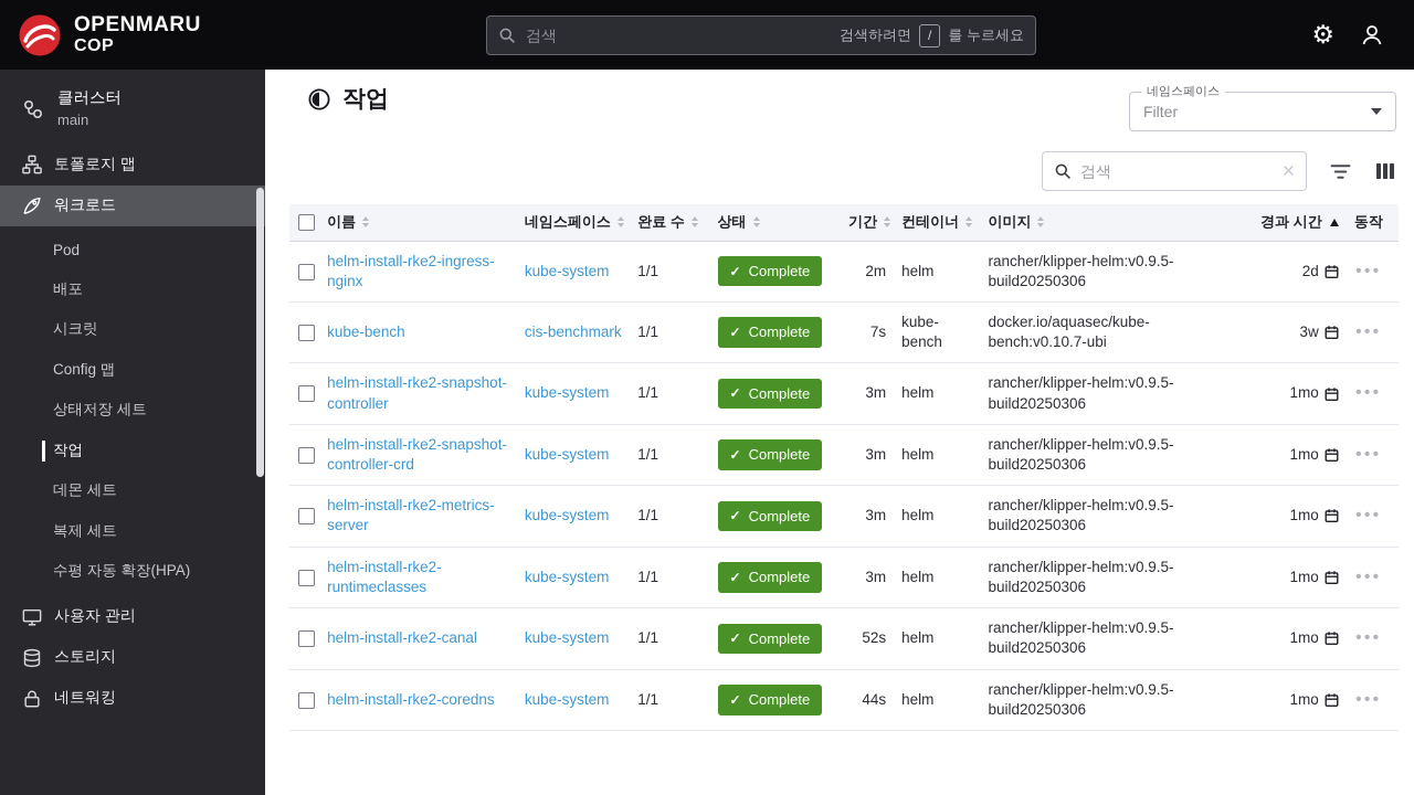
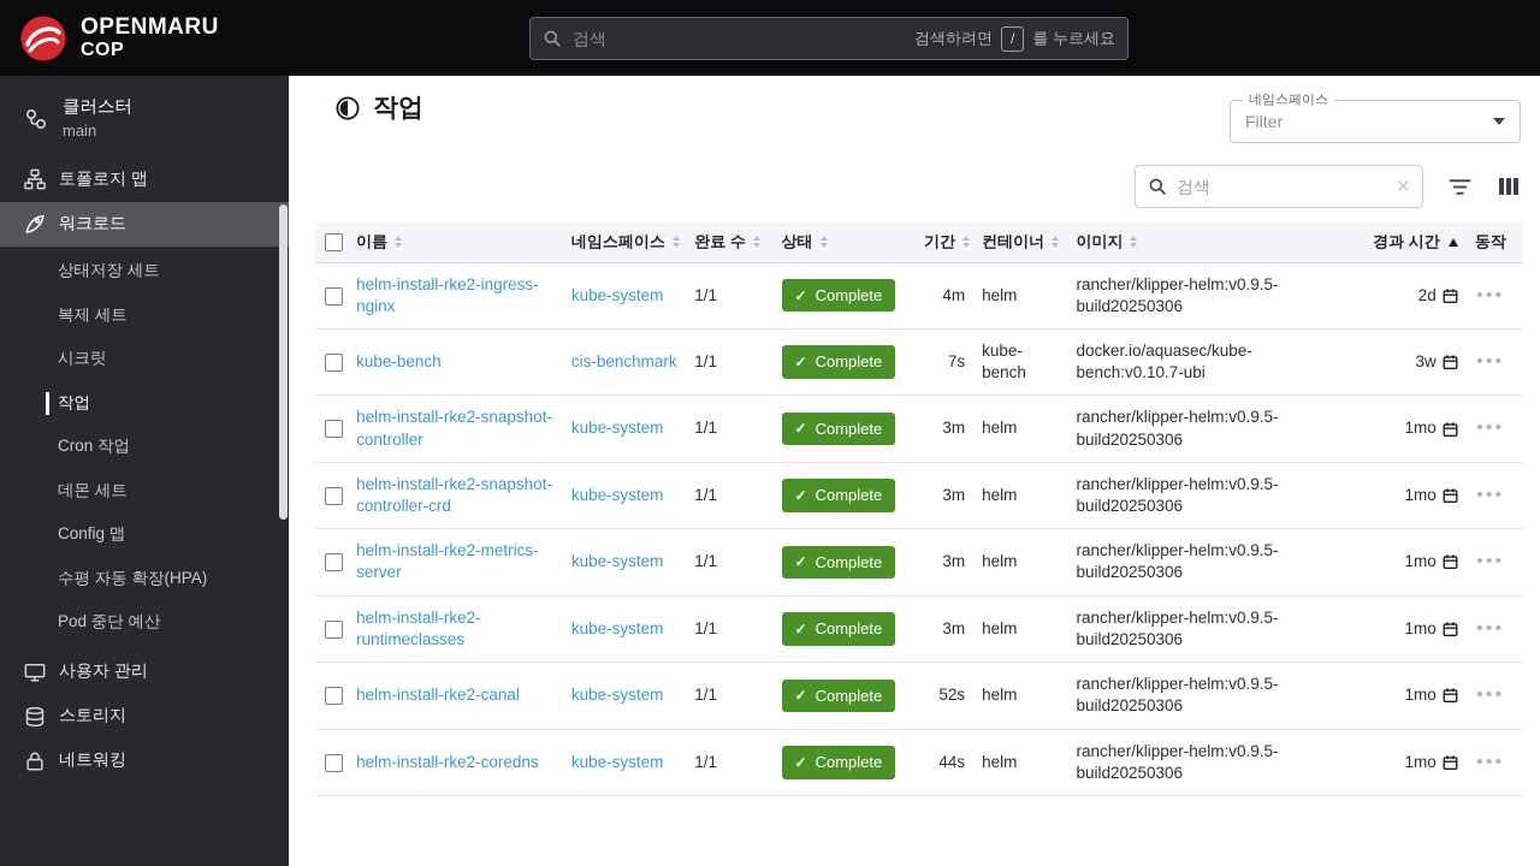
  OPENMARU
  COP
  검색
  검색하려면
  /
  를 누르세요
- ⚙
  클러스터
  main
  토폴로지 맵
  워크로드
- Pod
- 배포
- 시크릿
+ 상태저장 세트
- Config 맵
+ 복제 세트
- 상태저장 세트
+ 시크릿
  작업
+ Cron 작업
  데몬 세트
- 복제 세트
+ Config 맵
  수평 자동 확장(HPA)
+ Pod 중단 예산
  사용자 관리
  스토리지
  네트워킹
  작업
  네임스페이스
  Filter
  검색
  ×
  	이름	네임스페이스	완료 수	상태	기간	컨테이너	이미지	경과 시간	동작
- 	helm-install-rke2-ingress-nginx	kube-system	1/1	✓ Complete	2m	helm	rancher/klipper-helm:v0.9.5-build20250306	2d	•••
+ 	helm-install-rke2-ingress-nginx	kube-system	1/1	✓ Complete	4m	helm	rancher/klipper-helm:v0.9.5-build20250306	2d	•••
  	kube-bench	cis-benchmark	1/1	✓ Complete	7s	kube-bench	docker.io/aquasec/kube-bench:v0.10.7-ubi	3w	•••
  	helm-install-rke2-snapshot-controller	kube-system	1/1	✓ Complete	3m	helm	rancher/klipper-helm:v0.9.5-build20250306	1mo	•••
  	helm-install-rke2-snapshot-controller-crd	kube-system	1/1	✓ Complete	3m	helm	rancher/klipper-helm:v0.9.5-build20250306	1mo	•••
  	helm-install-rke2-metrics-server	kube-system	1/1	✓ Complete	3m	helm	rancher/klipper-helm:v0.9.5-build20250306	1mo	•••
  	helm-install-rke2-runtimeclasses	kube-system	1/1	✓ Complete	3m	helm	rancher/klipper-helm:v0.9.5-build20250306	1mo	•••
  	helm-install-rke2-canal	kube-system	1/1	✓ Complete	52s	helm	rancher/klipper-helm:v0.9.5-build20250306	1mo	•••
  	helm-install-rke2-coredns	kube-system	1/1	✓ Complete	44s	helm	rancher/klipper-helm:v0.9.5-build20250306	1mo	•••
